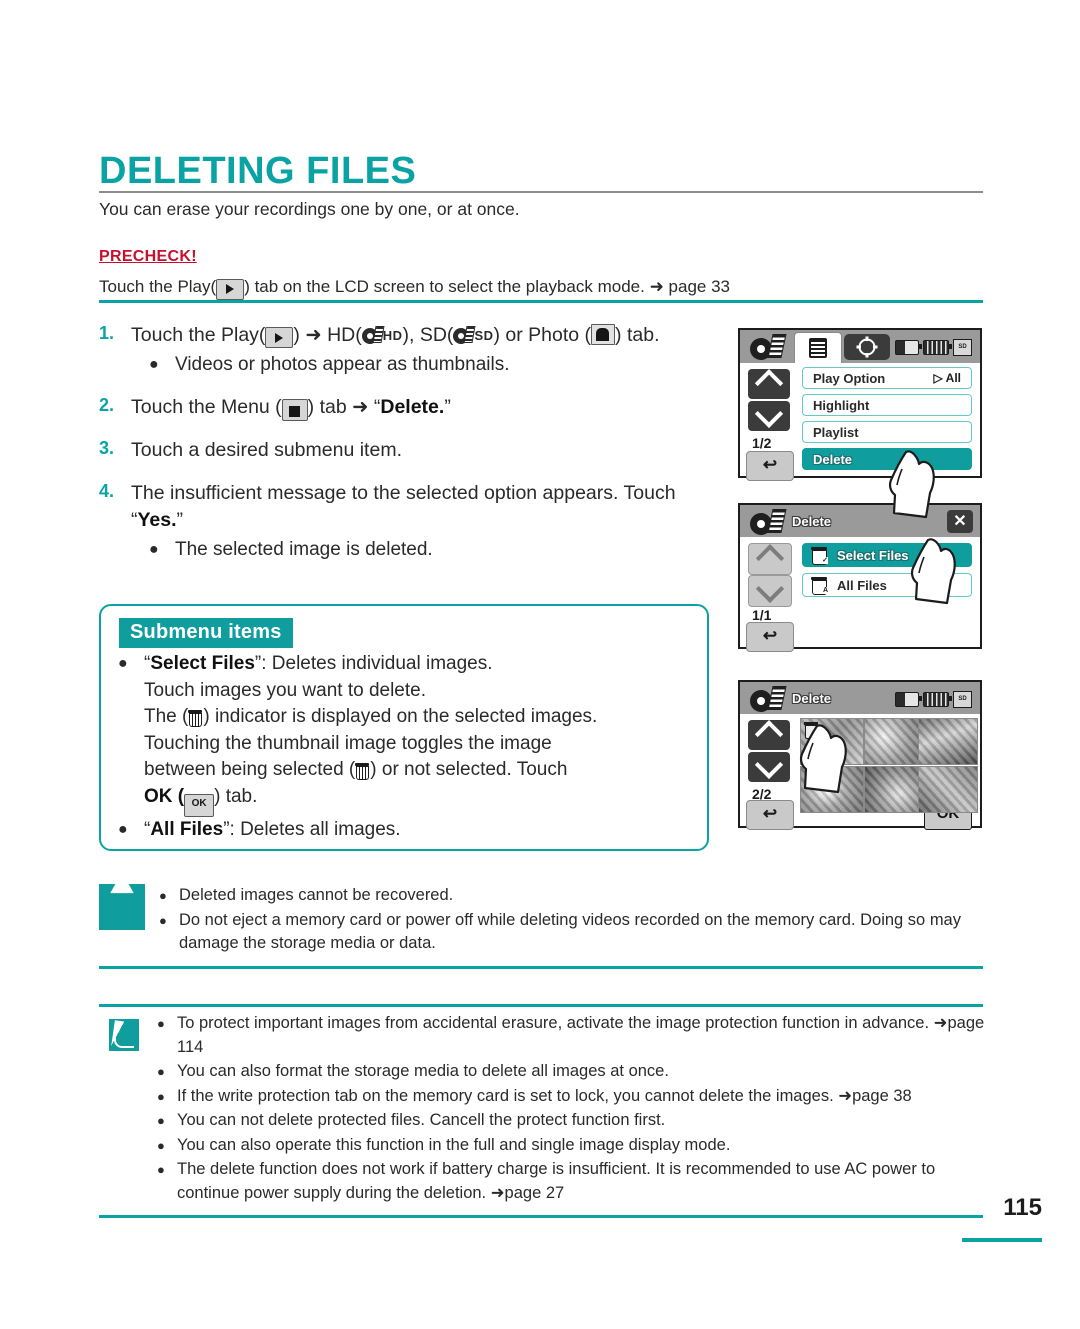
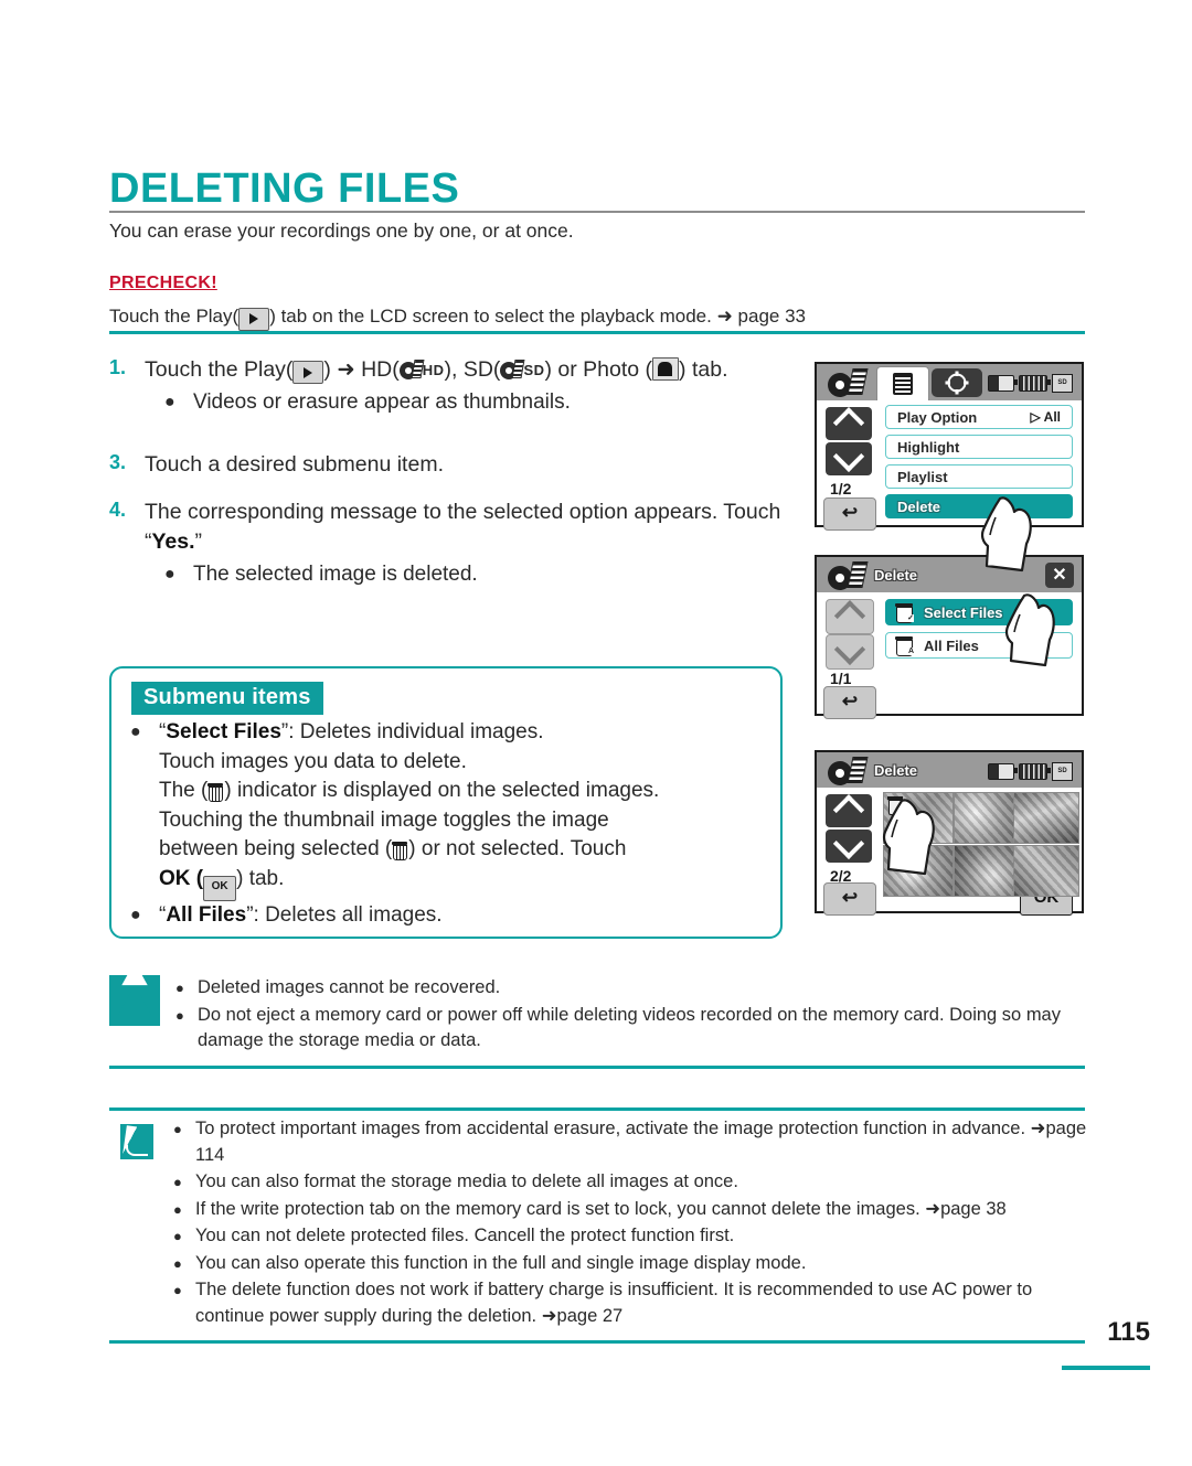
  DELETING FILES
  You can erase your recordings one by one, or at once.
  PRECHECK!
  Touch the Play( ) tab on the LCD screen to select the playback mode. ➜ page 33
  1.
  Touch the Play( ) ➜ HD( HD), SD( SD) or Photo ( ) tab.
  ●
- Videos or photos appear as thumbnails.
+ Videos or erasure appear as thumbnails.
- 2.
- Touch the Menu ( ) tab ➜ “Delete.”
  3.
  Touch a desired submenu item.
  4.
- The insufficient message to the selected option appears. Touch “Yes.”
+ The corresponding message to the selected option appears. Touch “Yes.”
  ●
  The selected image is deleted.
  Submenu items
  ●
  “Select Files”: Deletes individual images.
- Touch images you want to delete.
+ Touch images you data to delete.
  The ( ) indicator is displayed on the selected images.
  Touching the thumbnail image toggles the image
  between being selected ( ) or not selected. Touch
  OK ( OK) tab.
  ●
  “All Files”: Deletes all images.
  1/2
  ↩
  Play Option
  ▷ All
  Highlight
  Playlist
  Delete
  Delete
  ✕
  1/1
  ↩
  Select Files
  All Files
  Delete
  2/2
  ↩
  OK
  ●
  Deleted images cannot be recovered.
  ●
  Do not eject a memory card or power off while deleting videos recorded on the memory card. Doing so may damage the storage media or data.
  ●
  To protect important images from accidental erasure, activate the image protection function in advance. ➜page 114
  ●
  You can also format the storage media to delete all images at once.
  ●
  If the write protection tab on the memory card is set to lock, you cannot delete the images. ➜page 38
  ●
  You can not delete protected files. Cancell the protect function first.
  ●
  You can also operate this function in the full and single image display mode.
  ●
  The delete function does not work if battery charge is insufficient. It is recommended to use AC power to continue power supply during the deletion. ➜page 27
  115
